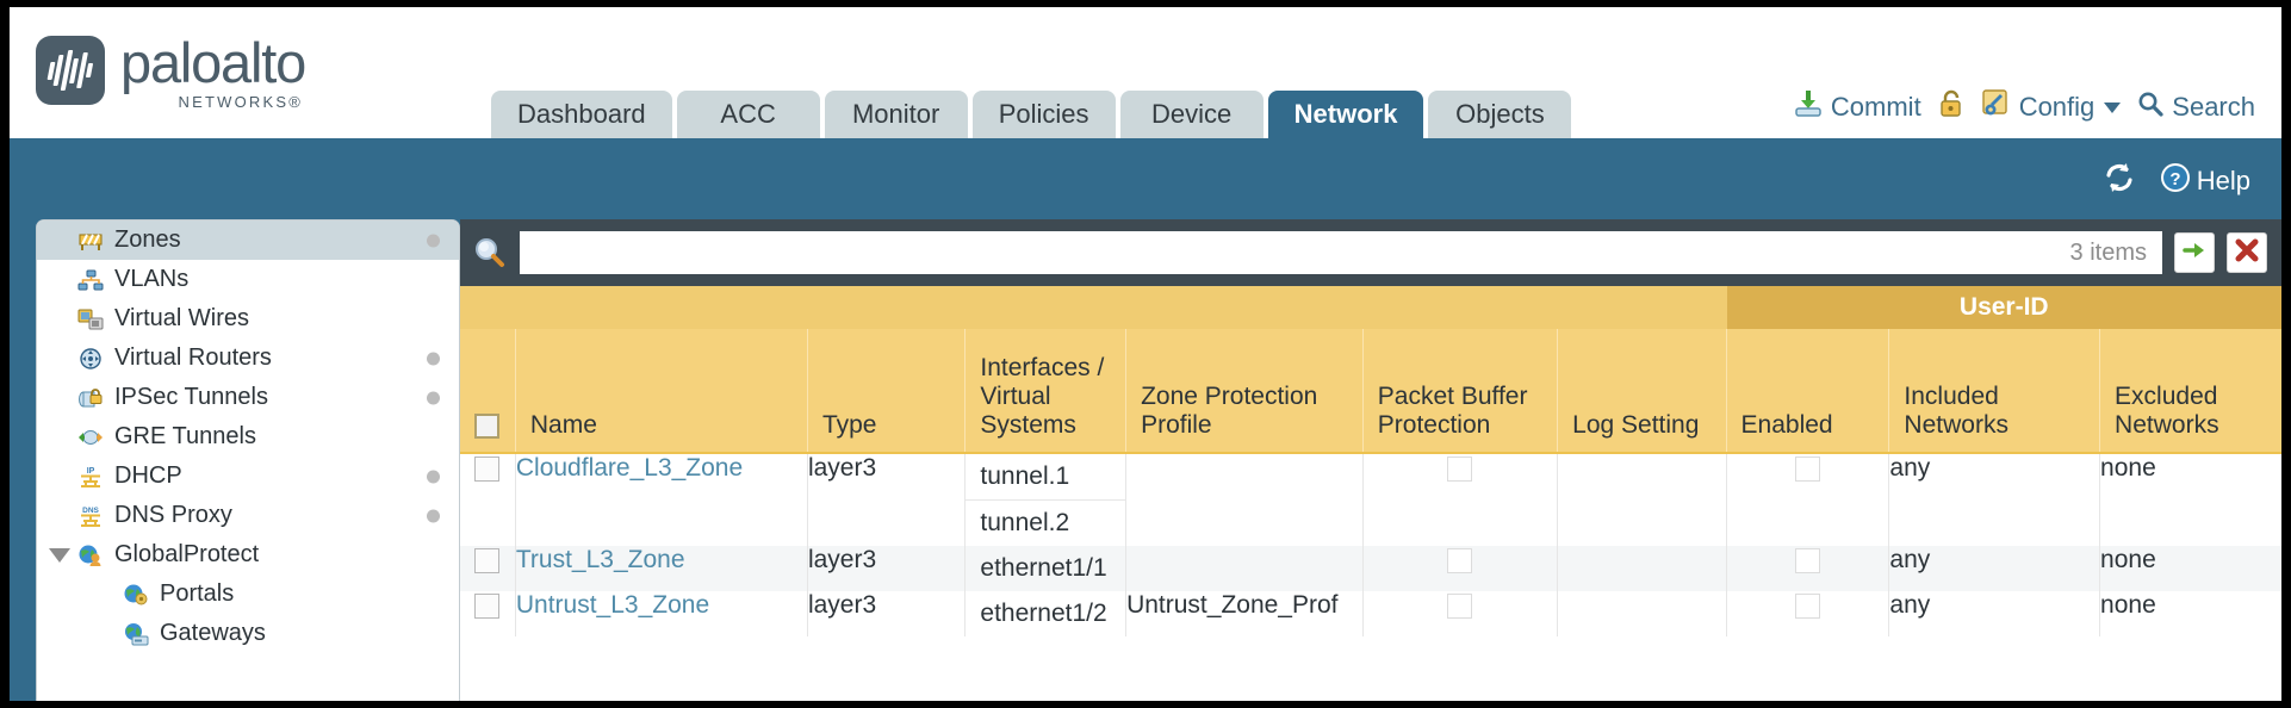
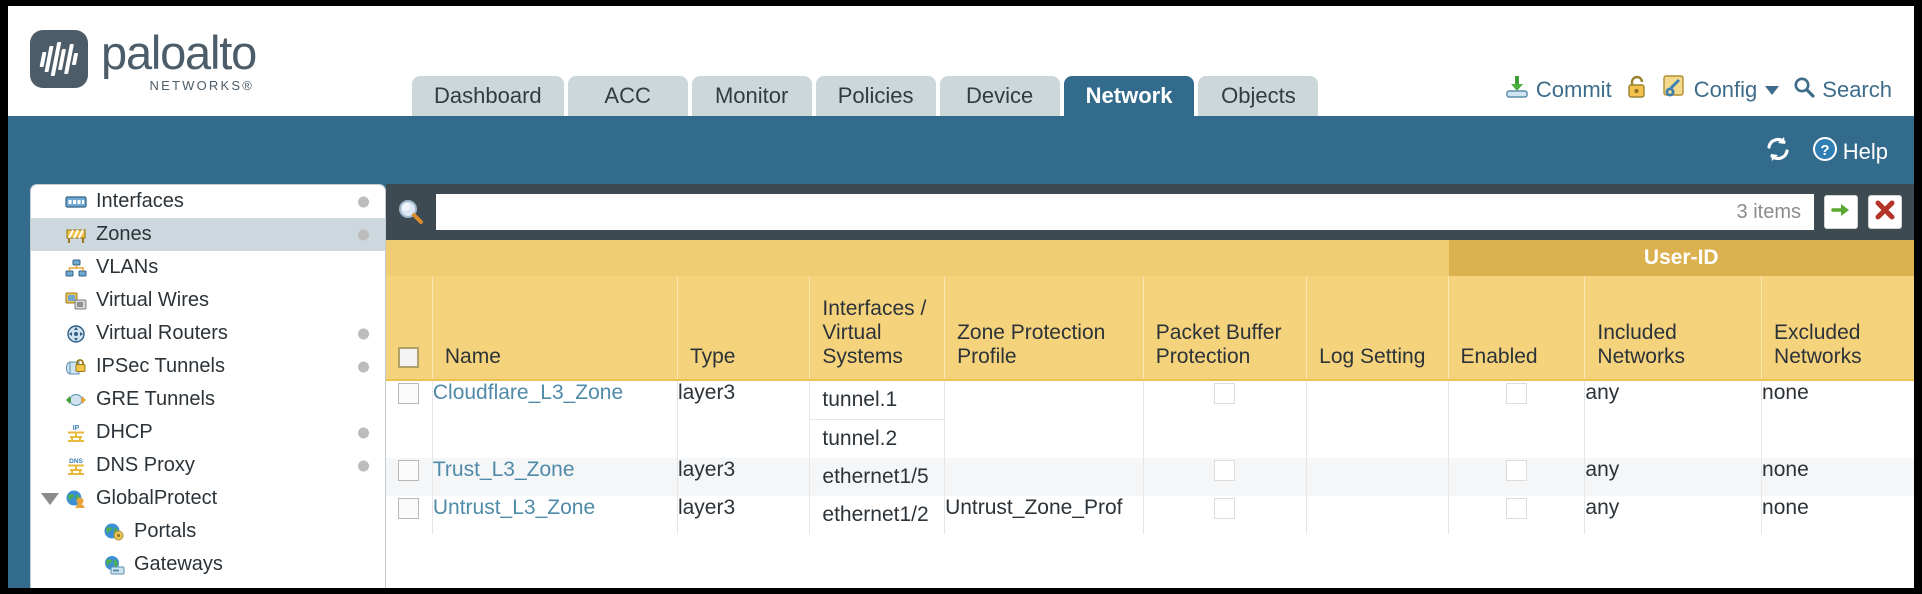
  paloalto
  NETWORKS®
  Dashboard
  ACC
  Monitor
  Policies
  Device
  Network
  Objects
  Commit
  Config
  Search
  ?
  Help
+ Interfaces
  Zones
  VLANs
  Virtual Wires
  Virtual Routers
  IPSec Tunnels
  GRE Tunnels
  DHCP
  DNS Proxy
  GlobalProtect
  Portals
  Gateways
  3 items
  	User-ID
  	Name	Type	Interfaces / Virtual Systems	Zone Protection Profile	Packet Buffer Protection	Log Setting	Enabled	Included Networks	Excluded Networks
  	Cloudflare_L3_Zone	layer3	tunnel.1 tunnel.2					any	none
- 	Trust_L3_Zone	layer3	ethernet1/1					any	none
+ 	Trust_L3_Zone	layer3	ethernet1/5					any	none
  	Untrust_L3_Zone	layer3	ethernet1/2	Untrust_Zone_Prof				any	none
